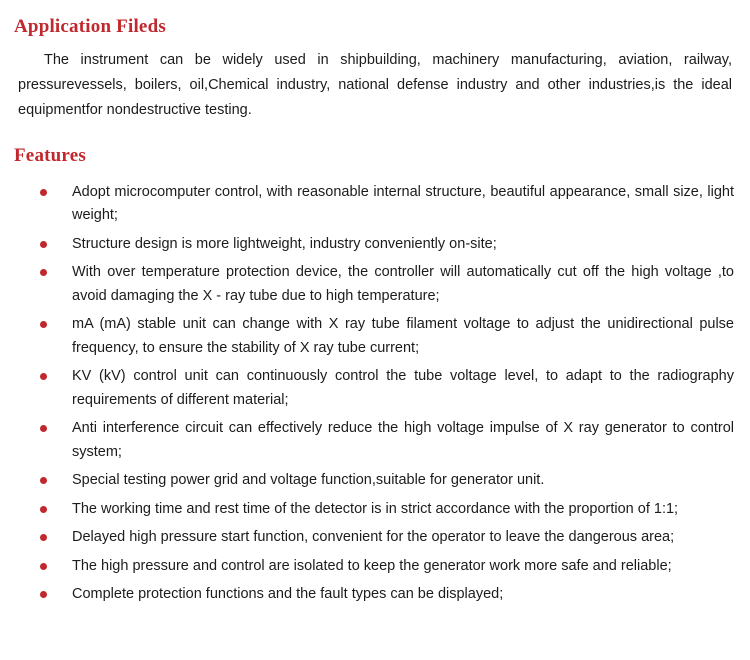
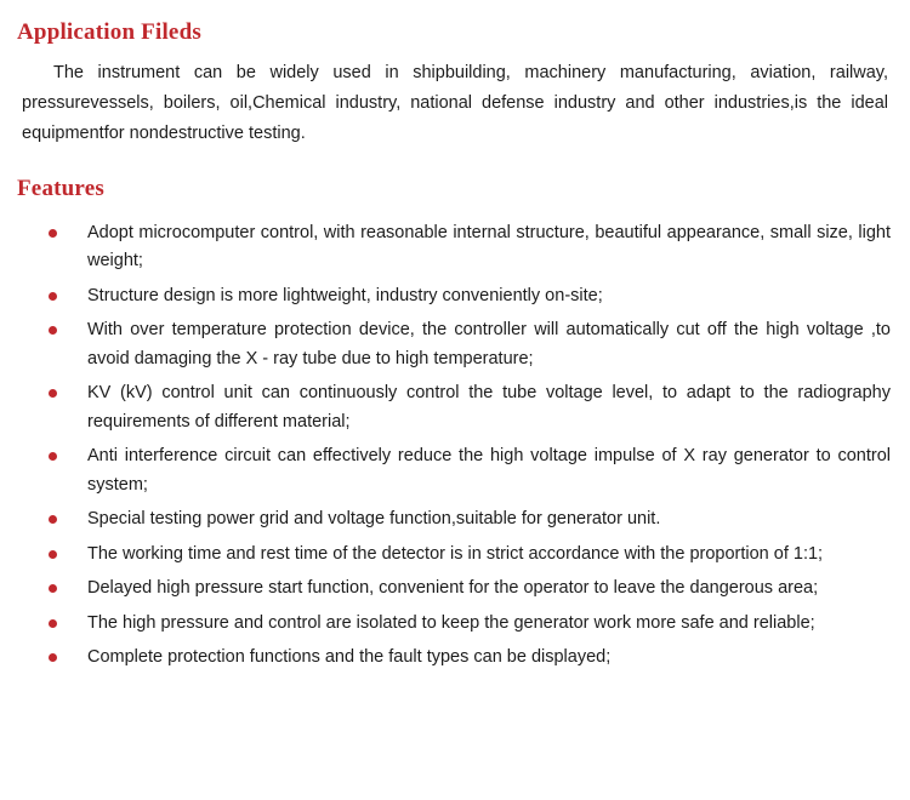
  Application Fileds
  The instrument can be widely used in shipbuilding, machinery manufacturing, aviation, railway, pressurevessels, boilers, oil,Chemical industry, national defense industry and other industries,is the ideal equipmentfor nondestructive testing.
  Features
  Adopt microcomputer control, with reasonable internal structure, beautiful appearance, small size, light weight;
  Structure design is more lightweight, industry conveniently on-site;
  With over temperature protection device, the controller will automatically cut off the high voltage ,to avoid damaging the X - ray tube due to high temperature;
- mA (mA) stable unit can change with X ray tube filament voltage to adjust the unidirectional pulse frequency, to ensure the stability of X ray tube current;
  KV (kV) control unit can continuously control the tube voltage level, to adapt to the radiography requirements of different material;
  Anti interference circuit can effectively reduce the high voltage impulse of X ray generator to control system;
  Special testing power grid and voltage function,suitable for generator unit.
  The working time and rest time of the detector is in strict accordance with the proportion of 1:1;
  Delayed high pressure start function, convenient for the operator to leave the dangerous area;
  The high pressure and control are isolated to keep the generator work more safe and reliable;
  Complete protection functions and the fault types can be displayed;
